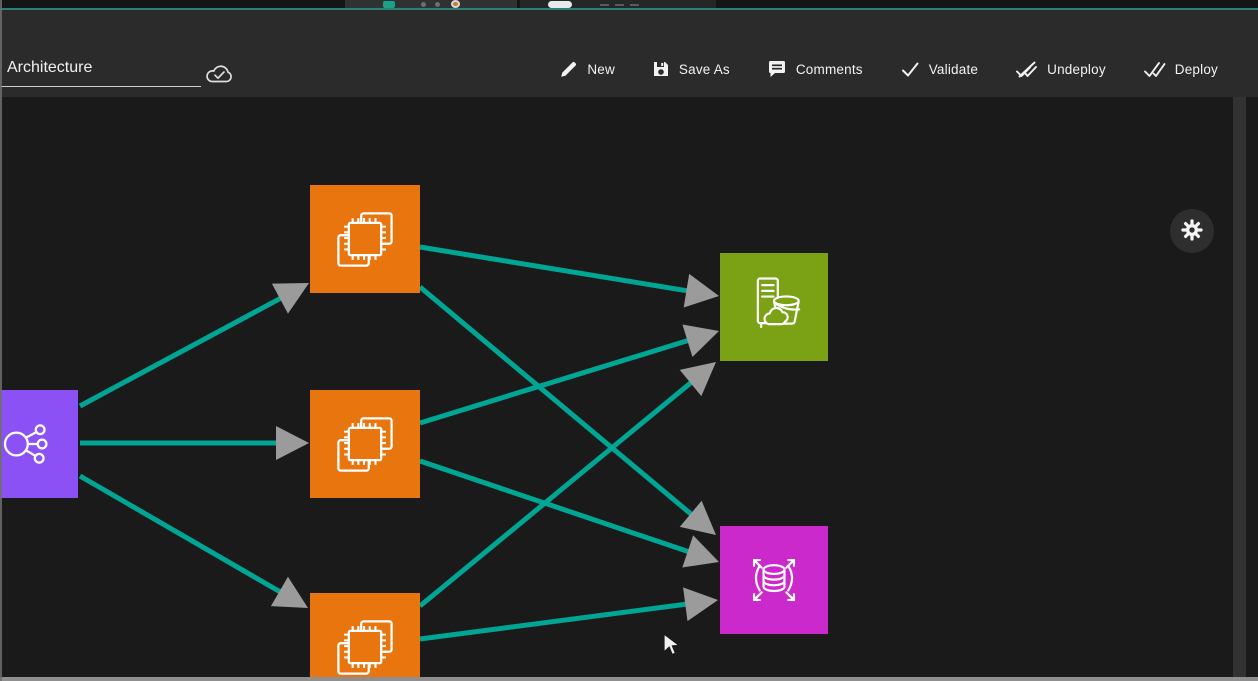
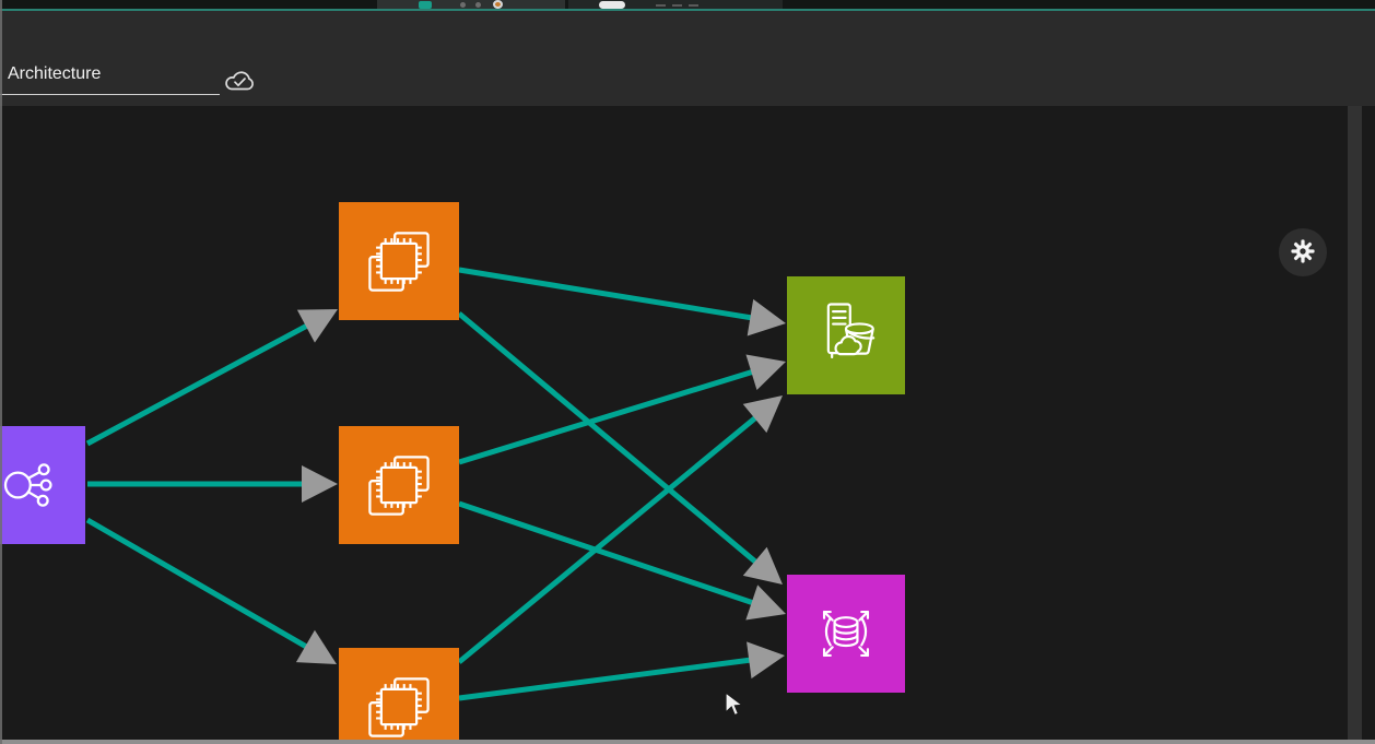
  Architecture
- New
- Save As
- Comments
- Validate
- Undeploy
- Deploy
